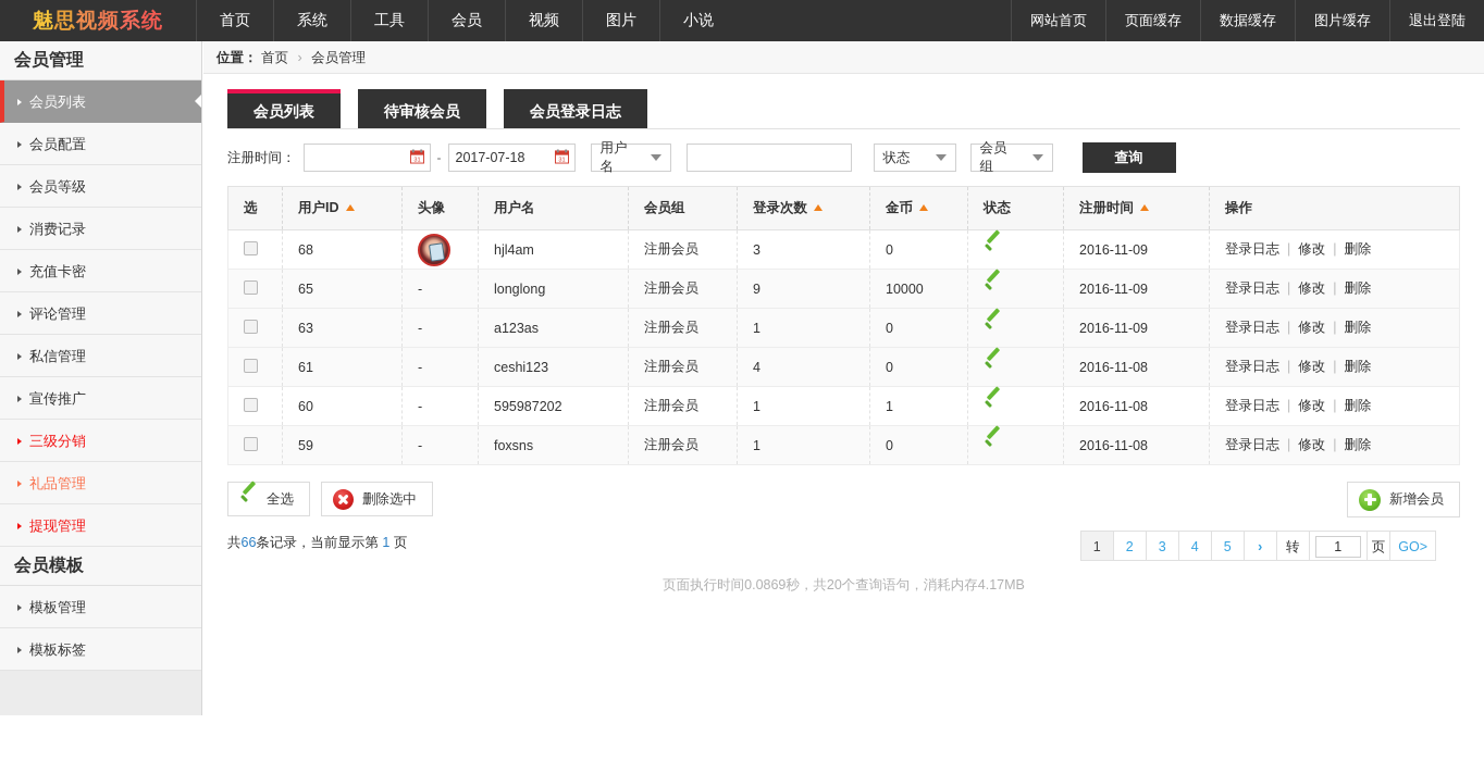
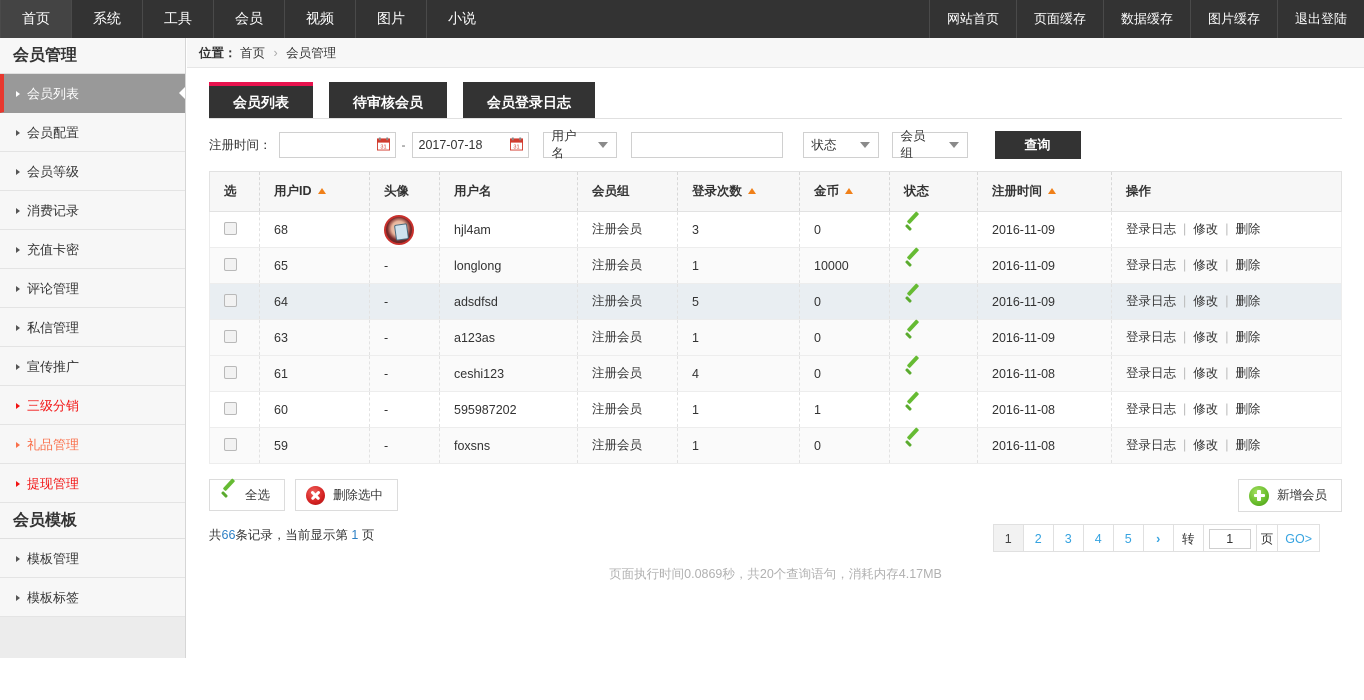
- 魅
- 思
- 视
- 频
- 系
- 统
  首页
  系统
  工具
  会员
  视频
  图片
  小说
  网站首页
  页面缓存
  数据缓存
  图片缓存
  退出登陆
  会员管理
  会员列表
  会员配置
  会员等级
  消费记录
  充值卡密
  评论管理
  私信管理
  宣传推广
  三级分销
  礼品管理
  提现管理
  会员模板
  模板管理
  模板标签
  位置： 首页 › 会员管理
  会员列表
  待审核会员
  会员登录日志
  注册时间：
  -
  2017-07-18
  用户名
  状态
  会员组
  查询
  选	用户ID	头像	用户名	会员组	登录次数	金币	状态	注册时间	操作
  	68		hjl4am	注册会员	3	0		2016-11-09	登录日志 | 修改 | 删除
- 	65	-	longlong	注册会员	9	10000		2016-11-09	登录日志 | 修改 | 删除
+ 	65	-	longlong	注册会员	1	10000		2016-11-09	登录日志 | 修改 | 删除
+ 	64	-	adsdfsd	注册会员	5	0		2016-11-09	登录日志 | 修改 | 删除
  	63	-	a123as	注册会员	1	0		2016-11-09	登录日志 | 修改 | 删除
  	61	-	ceshi123	注册会员	4	0		2016-11-08	登录日志 | 修改 | 删除
  	60	-	595987202	注册会员	1	1		2016-11-08	登录日志 | 修改 | 删除
  	59	-	foxsns	注册会员	1	0		2016-11-08	登录日志 | 修改 | 删除
  全选
  删除选中
  新增会员
  1
  2
  3
  4
  5
  ›
  转
  1
  页
  GO>
  共66条记录，当前显示第 1 页
  页面执行时间0.0869秒，共20个查询语句，消耗内存4.17MB
